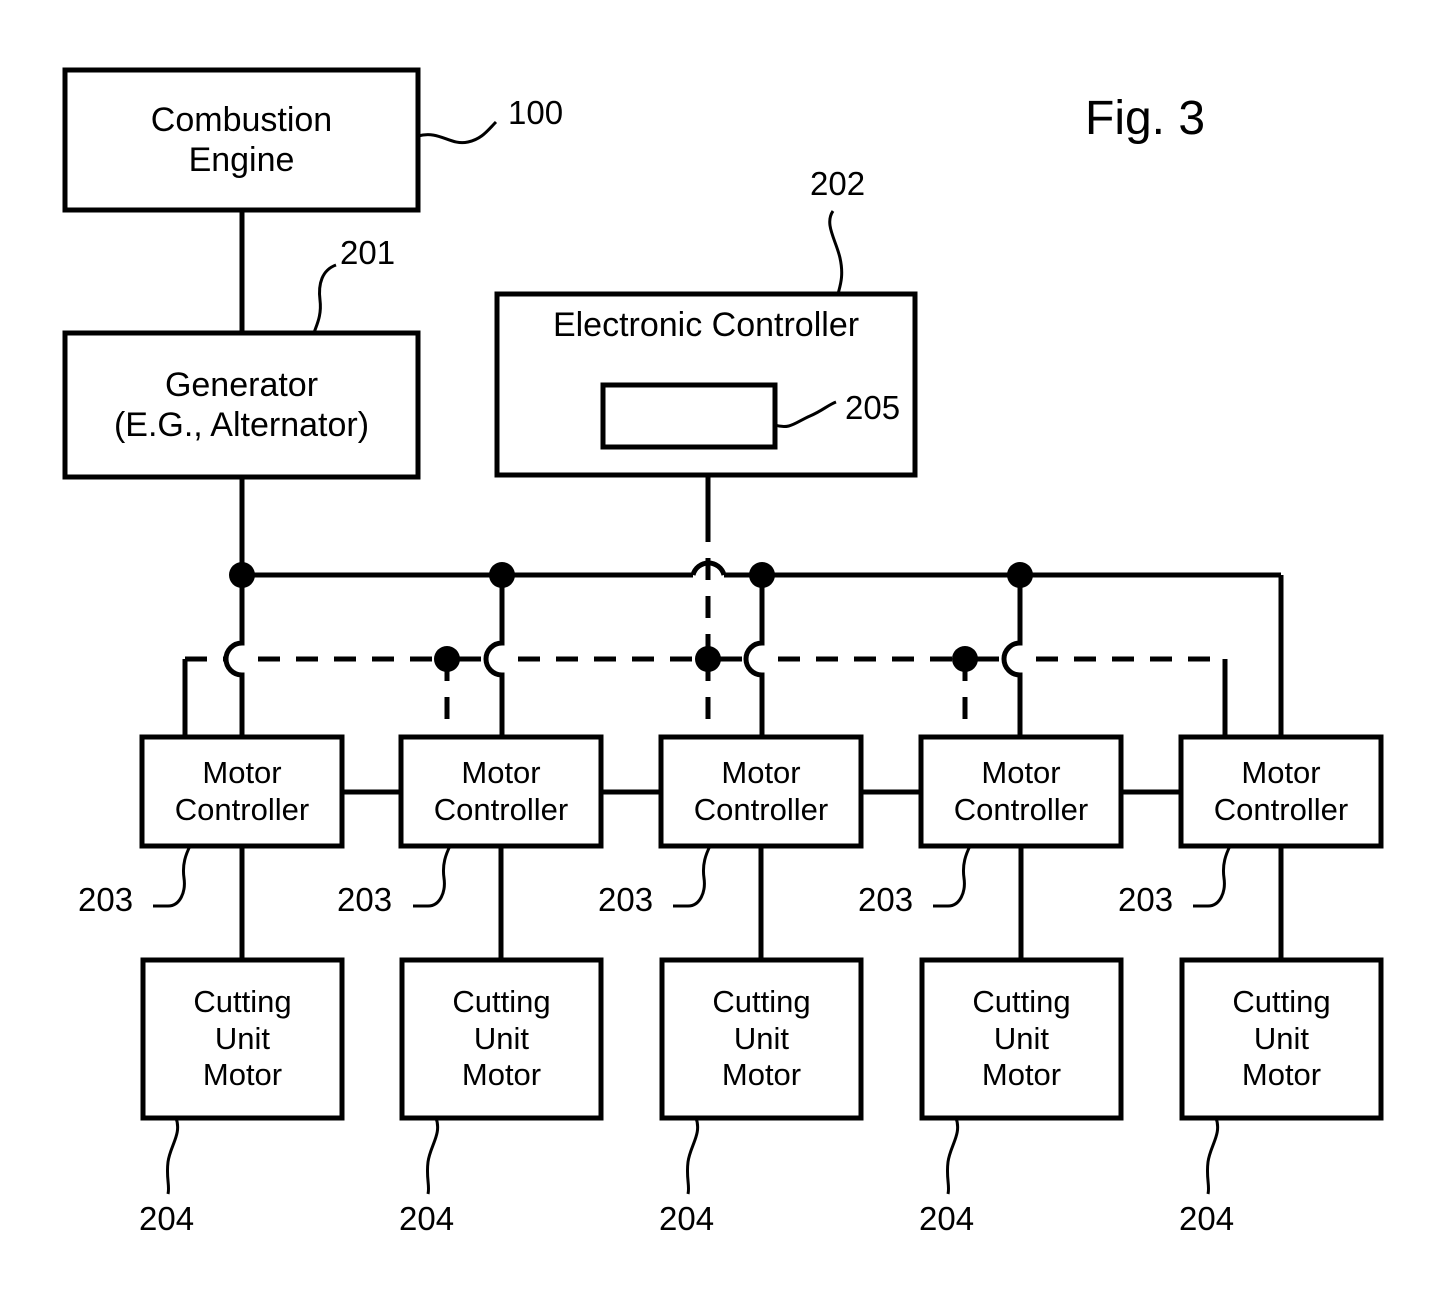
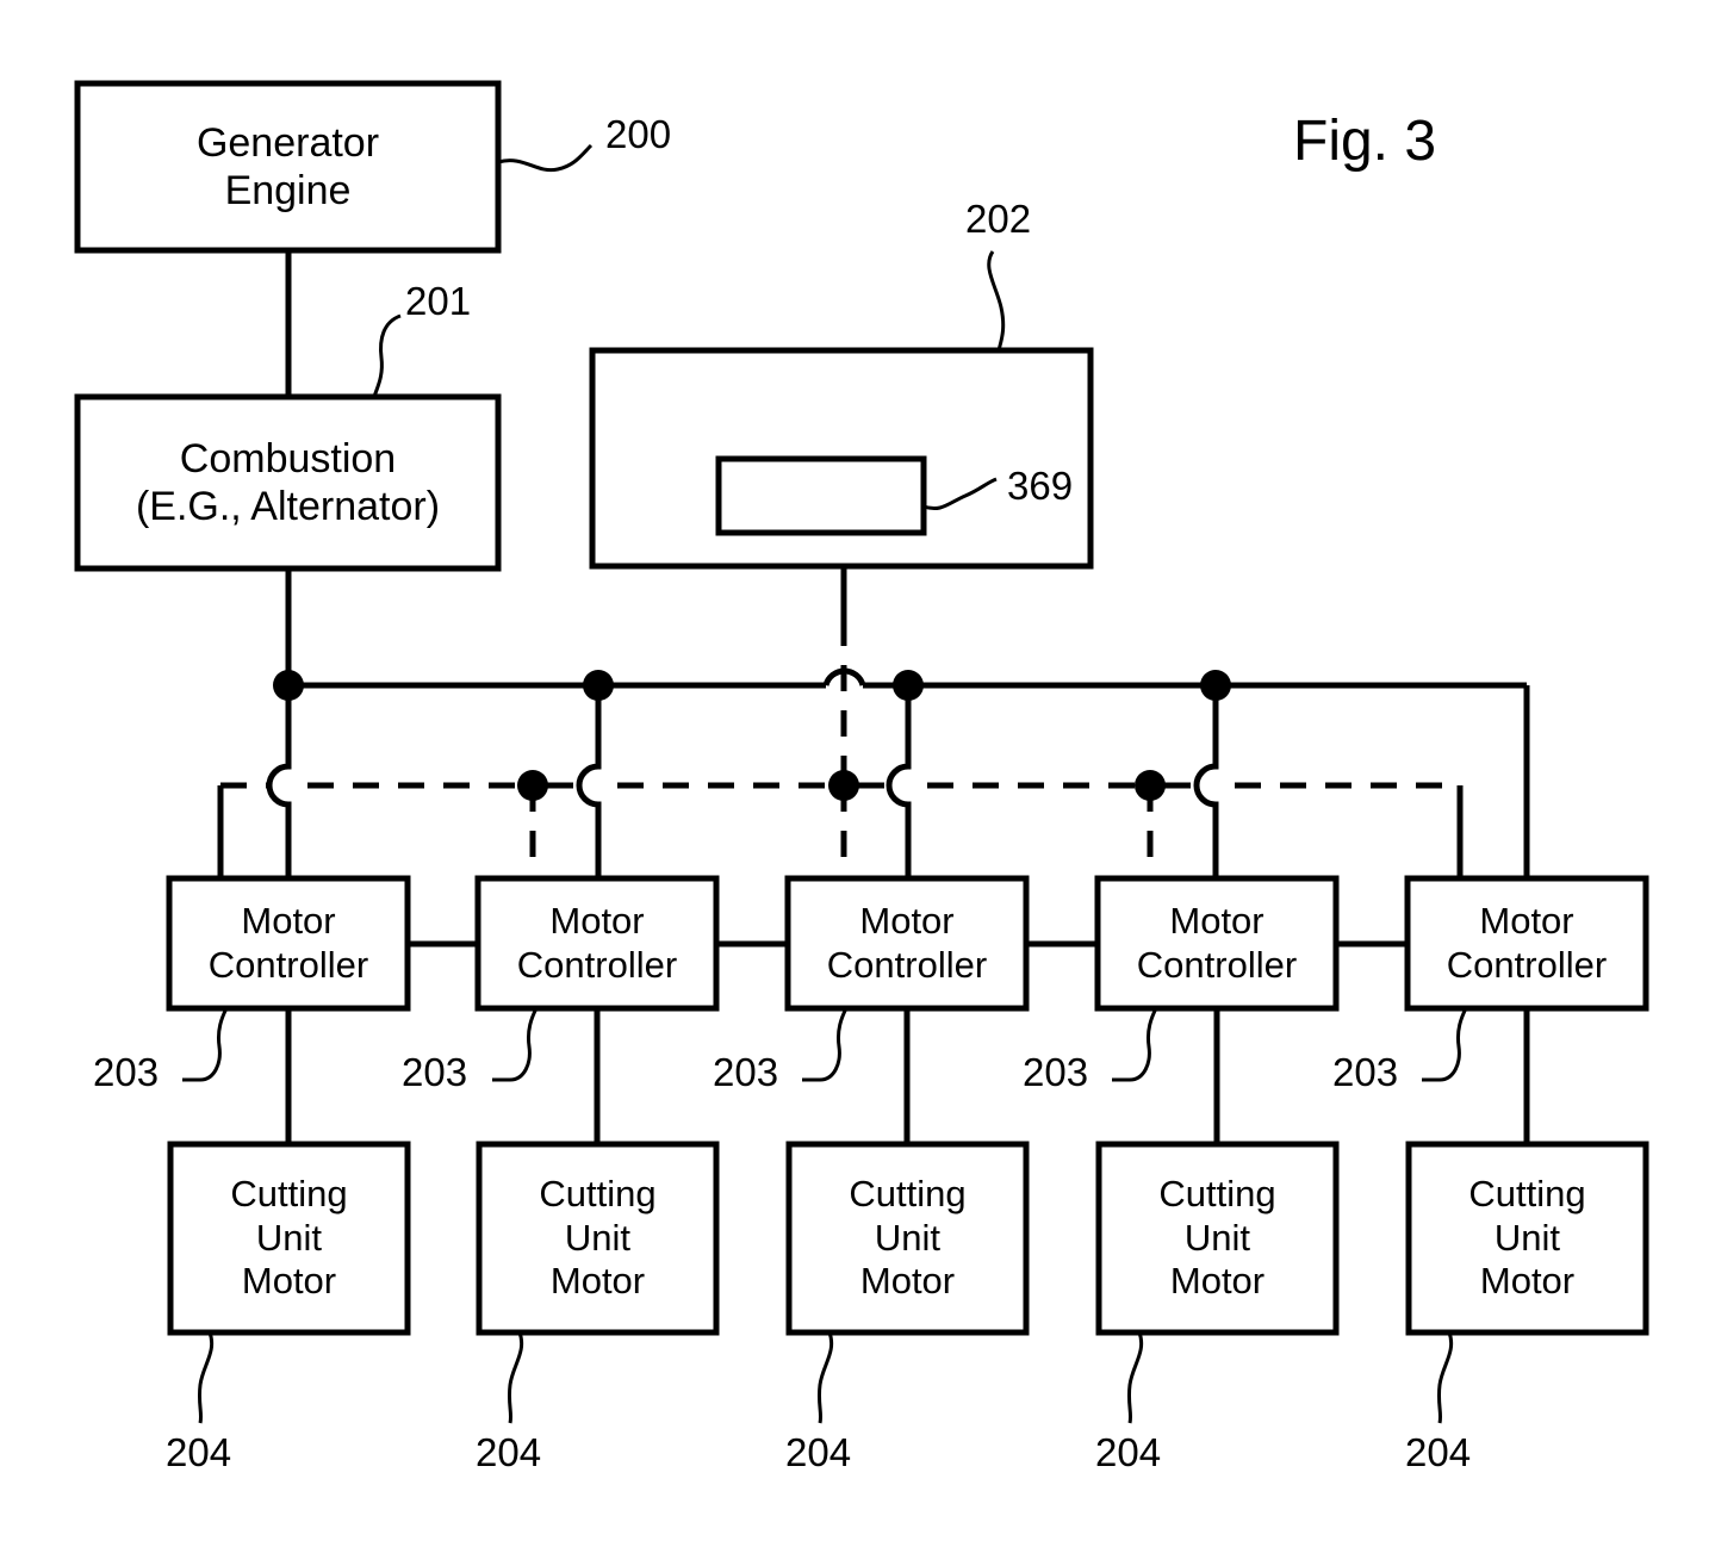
  Fig. 3
- Combustion
+ Generator
  Engine
- Generator
+ Combustion
  (E.G., Alternator)
- Electronic Controller
  Motor
  Controller
  Motor
  Controller
  Motor
  Controller
  Motor
  Controller
  Motor
  Controller
  Cutting
  Unit
  Motor
  Cutting
  Unit
  Motor
  Cutting
  Unit
  Motor
  Cutting
  Unit
  Motor
  Cutting
  Unit
  Motor
- 100
+ 200
  201
  202
- 205
+ 369
  203
  203
  203
  203
  203
  204
  204
  204
  204
  204
